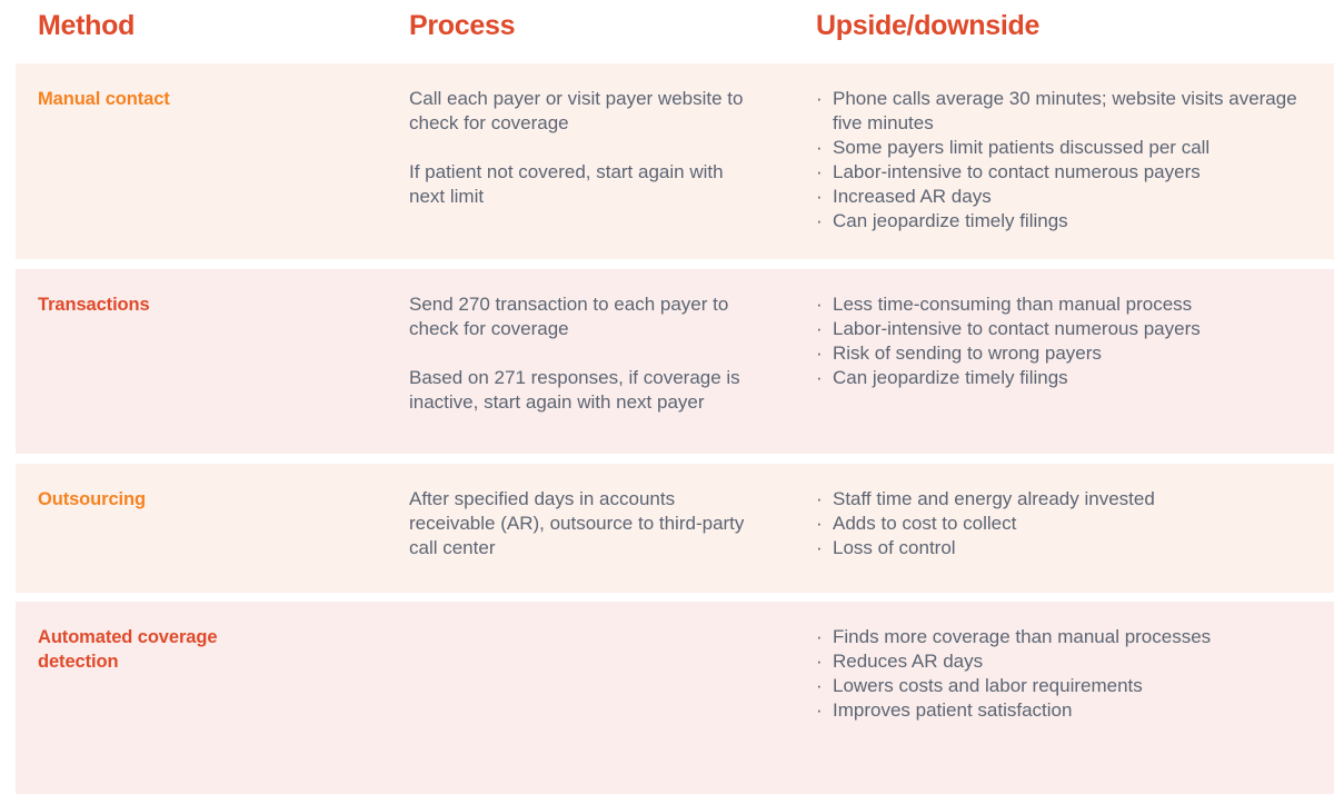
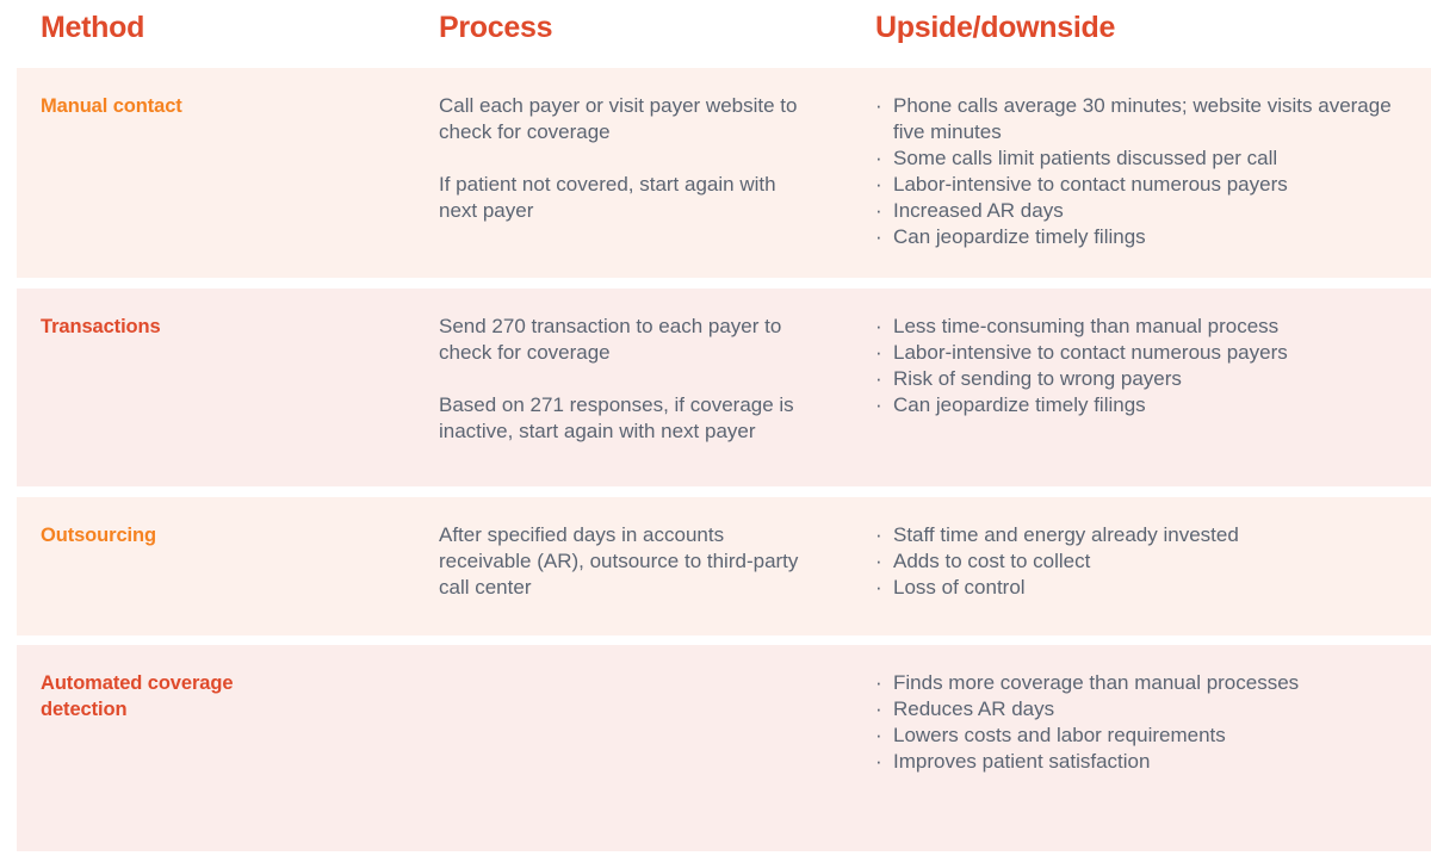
  Method
  Process
  Upside/downside
  Manual contact
  Call each payer or visit payer website to check for coverage
- If patient not covered, start again with next limit
+ If patient not covered, start again with next payer
  ·
  Phone calls average 30 minutes; website visits average five minutes
  ·
- Some payers limit patients discussed per call
+ Some calls limit patients discussed per call
  ·
  Labor-intensive to contact numerous payers
  ·
  Increased AR days
  ·
  Can jeopardize timely filings
  Transactions
  Send 270 transaction to each payer to check for coverage
  Based on 271 responses, if coverage is inactive, start again with next payer
  ·
  Less time-consuming than manual process
  ·
  Labor-intensive to contact numerous payers
  ·
  Risk of sending to wrong payers
  ·
  Can jeopardize timely filings
  Outsourcing
  After specified days in accounts receivable (AR), outsource to third-party call center
  ·
  Staff time and energy already invested
  ·
  Adds to cost to collect
  ·
  Loss of control
  Automated coverage detection
  ·
  Finds more coverage than manual processes
  ·
  Reduces AR days
  ·
  Lowers costs and labor requirements
  ·
  Improves patient satisfaction
